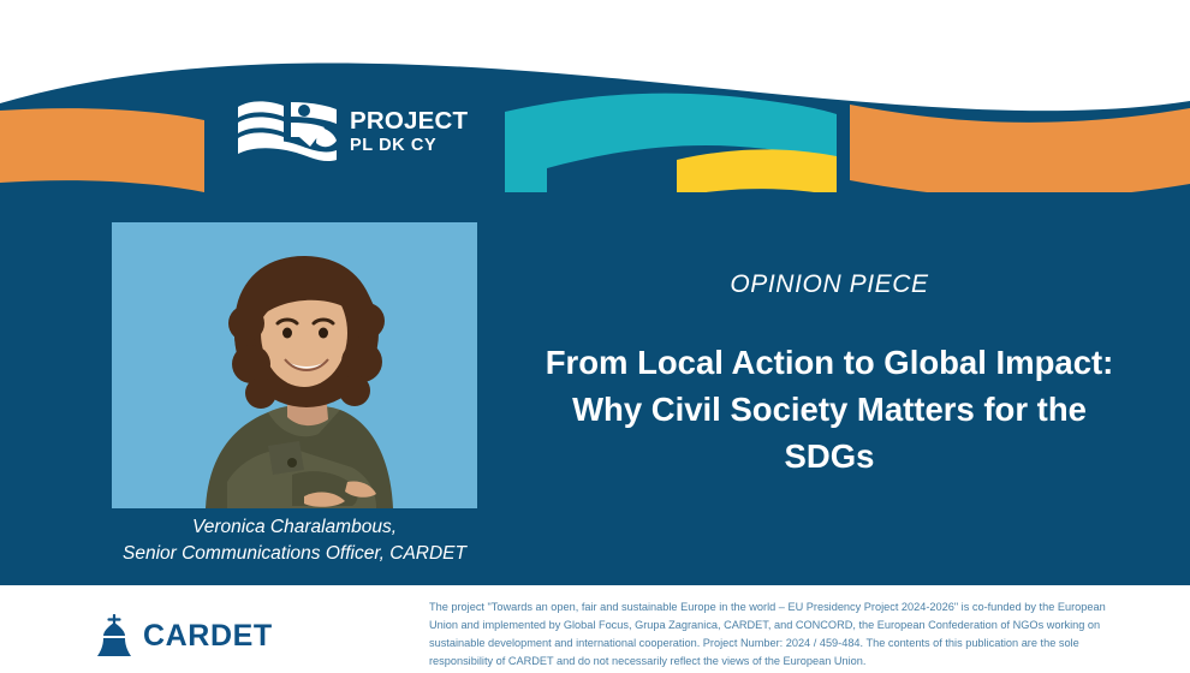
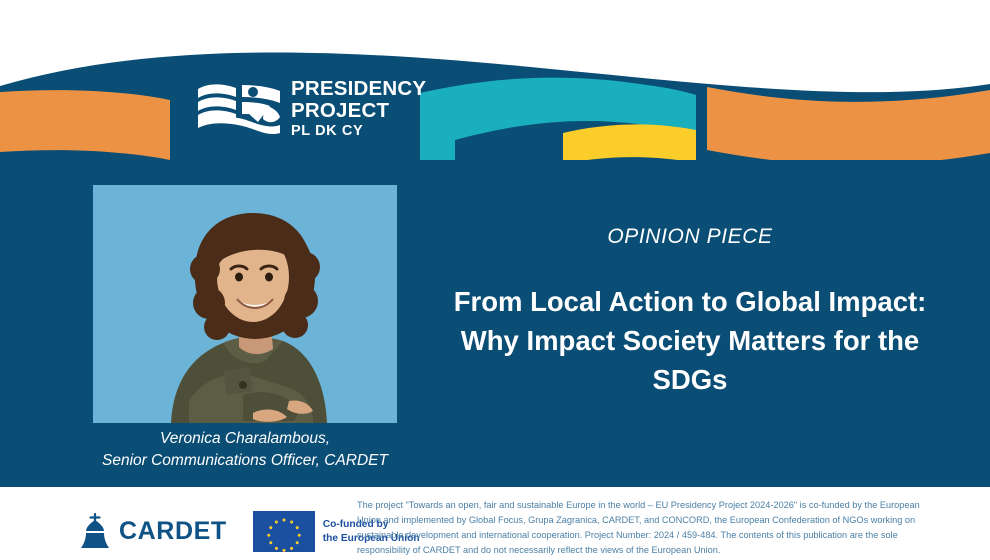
+ PRESIDENCY
  PROJECT
  PL DK CY
  Veronica Charalambous,
  Senior Communications Officer, CARDET
  OPINION PIECE
- From Local Action to Global Impact: Why Civil Society Matters for the SDGs
+ From Local Action to Global Impact: Why Impact Society Matters for the SDGs
  CARDET
+ Co-funded by
+ the European Union
  The project "Towards an open, fair and sustainable Europe in the world – EU Presidency Project 2024-2026" is co-funded by the European Union and implemented by Global Focus, Grupa Zagranica, CARDET, and CONCORD, the European Confederation of NGOs working on sustainable development and international cooperation. Project Number: 2024 / 459-484. The contents of this publication are the sole responsibility of CARDET and do not necessarily reflect the views of the European Union.
